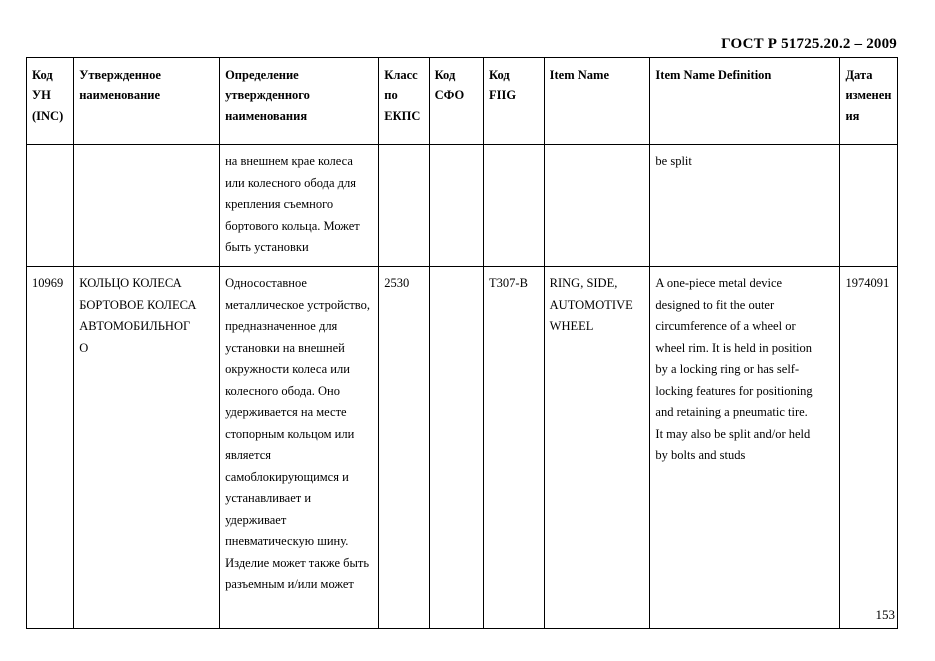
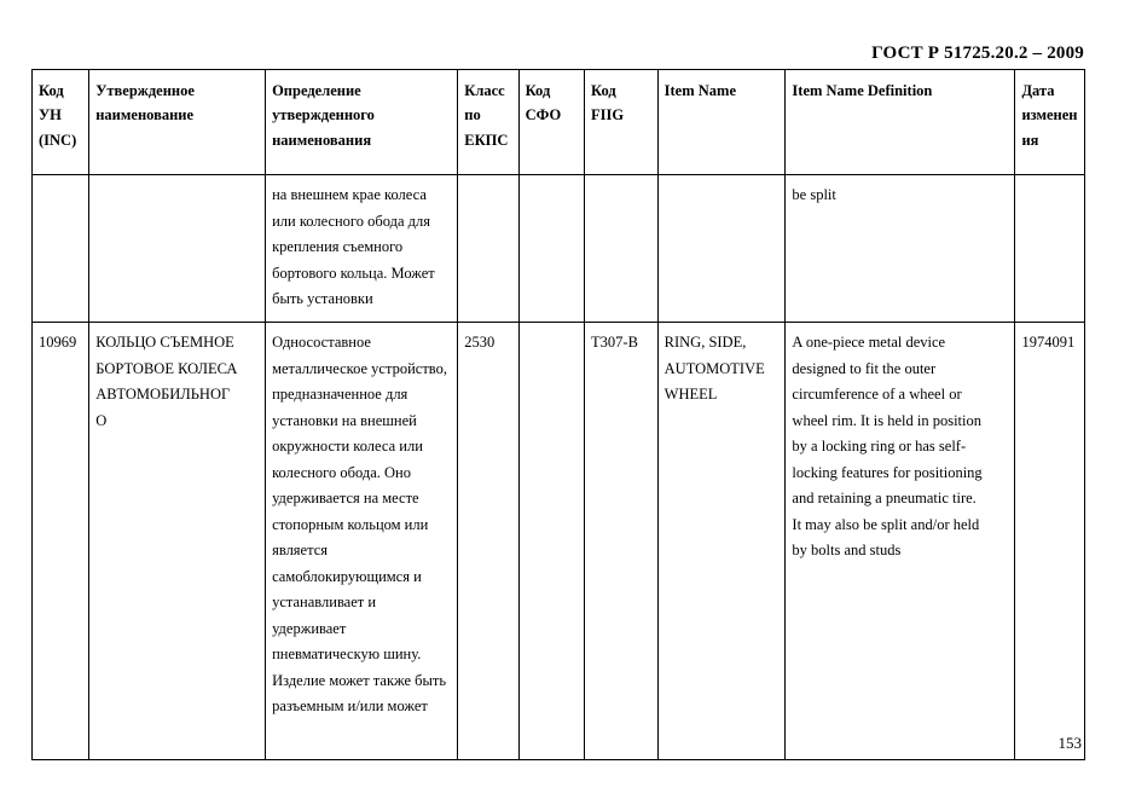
  ГОСТ Р 51725.20.2 – 2009
  Код УН (INC)	Утвержденное наименование	Определение утвержденного наименования	Класс по ЕКПС	Код СФО	Код FIIG	Item Name	Item Name Definition	Дата изменен ия
  		на внешнем крае колеса или колесного обода для крепления съемного бортового кольца. Может быть установки					be split
- 10969	КОЛЬЦО КОЛЕСА БОРТОВОЕ КОЛЕСА АВТОМОБИЛЬНОГ О	Односоставное металлическое устройство, предназначенное для установки на внешней окружности колеса или колесного обода. Оно удерживается на месте стопорным кольцом или является самоблокирующимся и устанавливает и удерживает пневматическую шину. Изделие может также быть разъемным и/или может	2530		T307-B	RING, SIDE, AUTOMOTIVE WHEEL	A one-piece metal device designed to fit the outer circumference of a wheel or wheel rim. It is held in position by a locking ring or has self- locking features for positioning and retaining a pneumatic tire. It may also be split and/or held by bolts and studs	1974091
+ 10969	КОЛЬЦО СЪЕМНОЕ БОРТОВОЕ КОЛЕСА АВТОМОБИЛЬНОГ О	Односоставное металлическое устройство, предназначенное для установки на внешней окружности колеса или колесного обода. Оно удерживается на месте стопорным кольцом или является самоблокирующимся и устанавливает и удерживает пневматическую шину. Изделие может также быть разъемным и/или может	2530		T307-B	RING, SIDE, AUTOMOTIVE WHEEL	A one-piece metal device designed to fit the outer circumference of a wheel or wheel rim. It is held in position by a locking ring or has self- locking features for positioning and retaining a pneumatic tire. It may also be split and/or held by bolts and studs	1974091
  153
